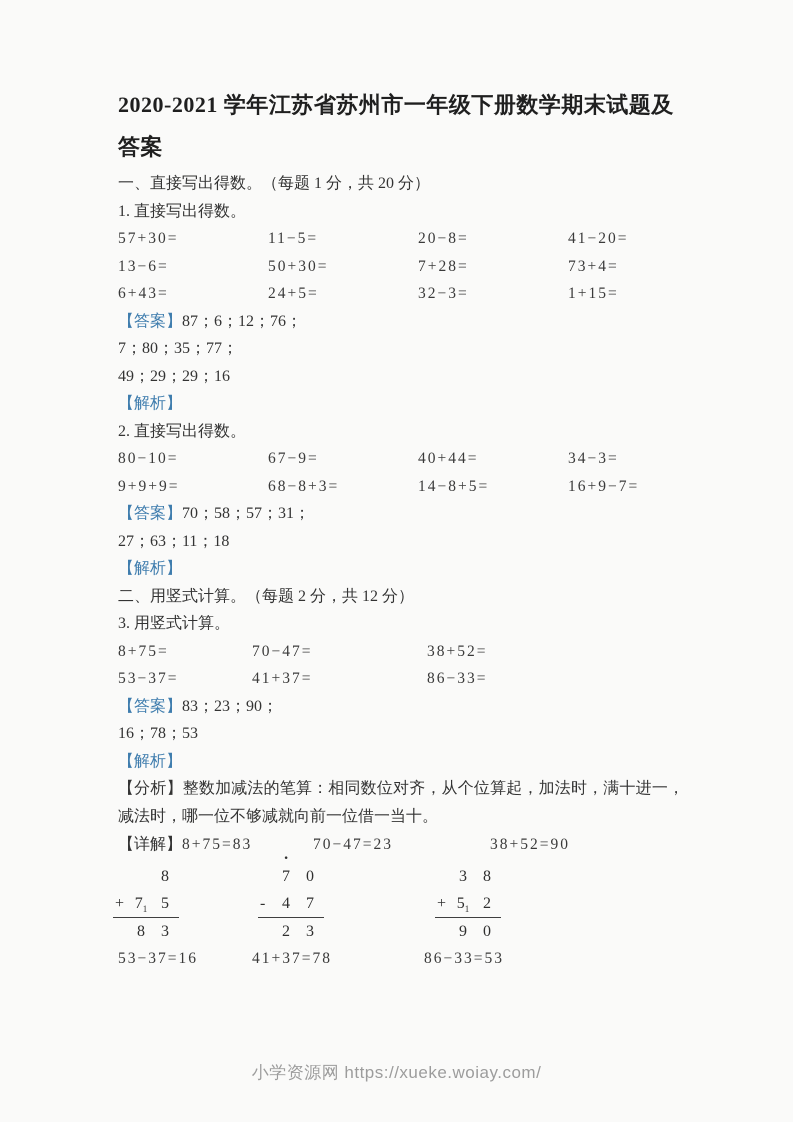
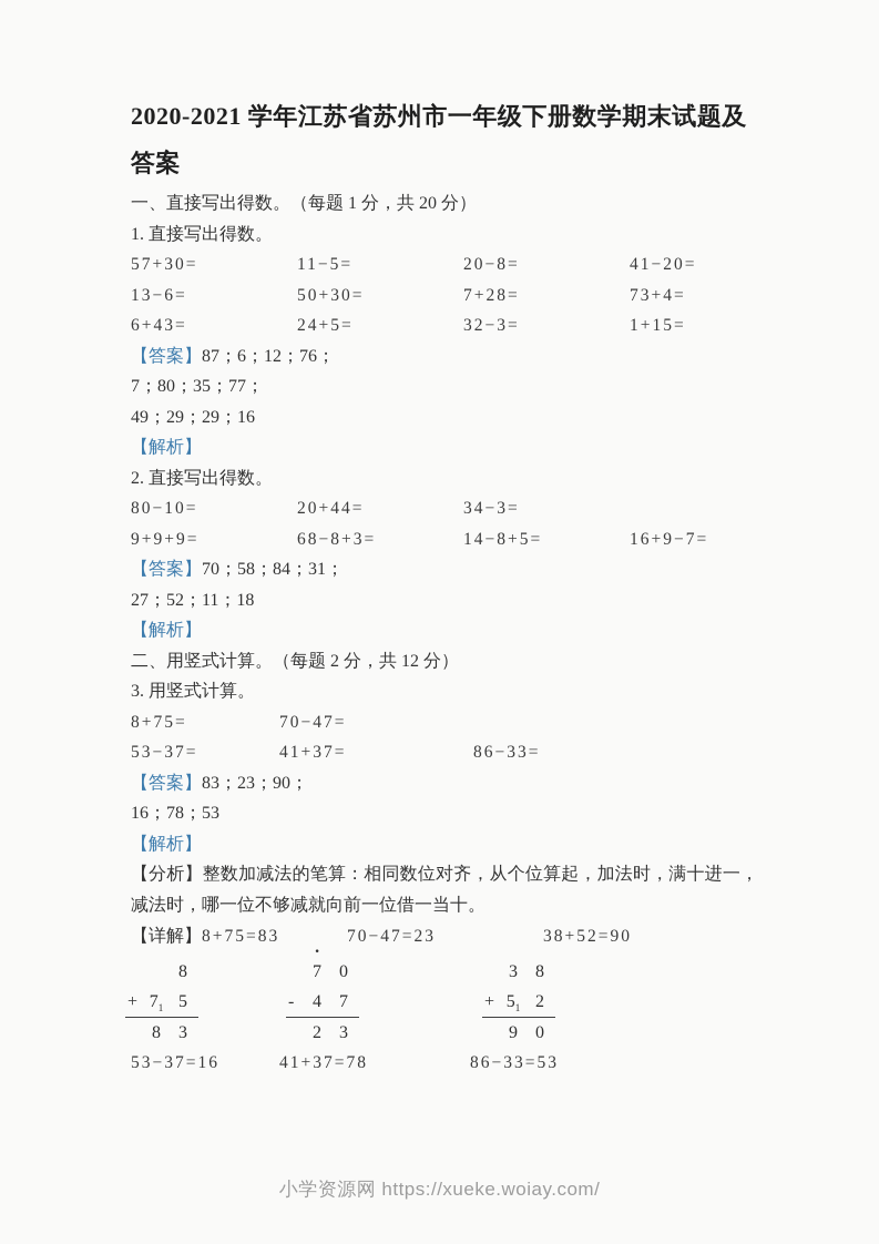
  2020-2021 学年江苏省苏州市一年级下册数学期末试题及答案
  一、直接写出得数。（每题 1 分，共 20 分）
  1. 直接写出得数。
  57+30=
  11−5=
  20−8=
  41−20=
  13−6=
  50+30=
  7+28=
  73+4=
  6+43=
  24+5=
  32−3=
  1+15=
  【答案】87；6；12；76；
  7；80；35；77；
  49；29；29；16
  【解析】
  2. 直接写出得数。
  80−10=
- 67−9=
- 40+44=
+ 20+44=
  34−3=
  9+9+9=
  68−8+3=
  14−8+5=
  16+9−7=
- 【答案】70；58；57；31；
+ 【答案】70；58；84；31；
- 27；63；11；18
+ 27；52；11；18
  【解析】
  二、用竖式计算。（每题 2 分，共 12 分）
  3. 用竖式计算。
  8+75=
  70−47=
- 38+52=
  53−37=
  41+37=
  86−33=
  【答案】83；23；90；
  16；78；53
  【解析】
  【分析】整数加减法的笔算：相同数位对齐，从个位算起，加法时，满十进一，减法时，哪一位不够减就向前一位借一当十。
  【详解】8+75=83
  70−47=23
  38+52=90
  8
  +
  71
  5
  8
  3
  ·
  7
  0
  -
  4
  7
  2
  3
  3
  8
  +
  51
  2
  9
  0
  53−37=16
  41+37=78
  86−33=53
  小学资源网 https://xueke.woiay.com/
